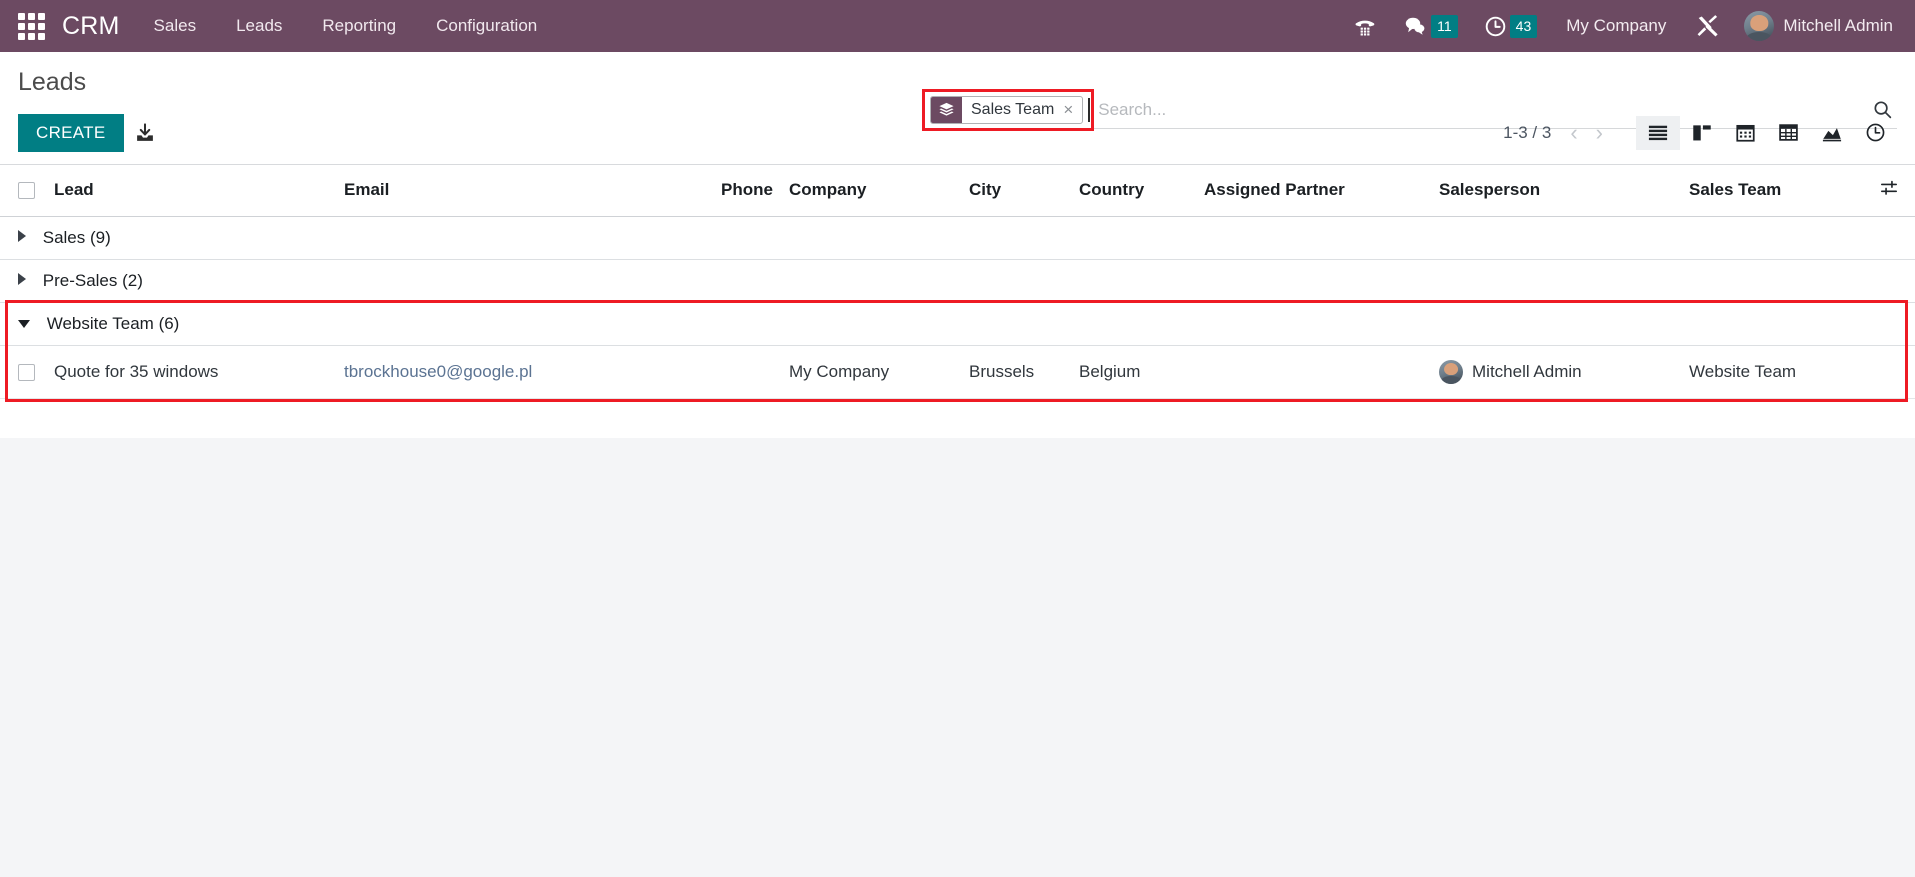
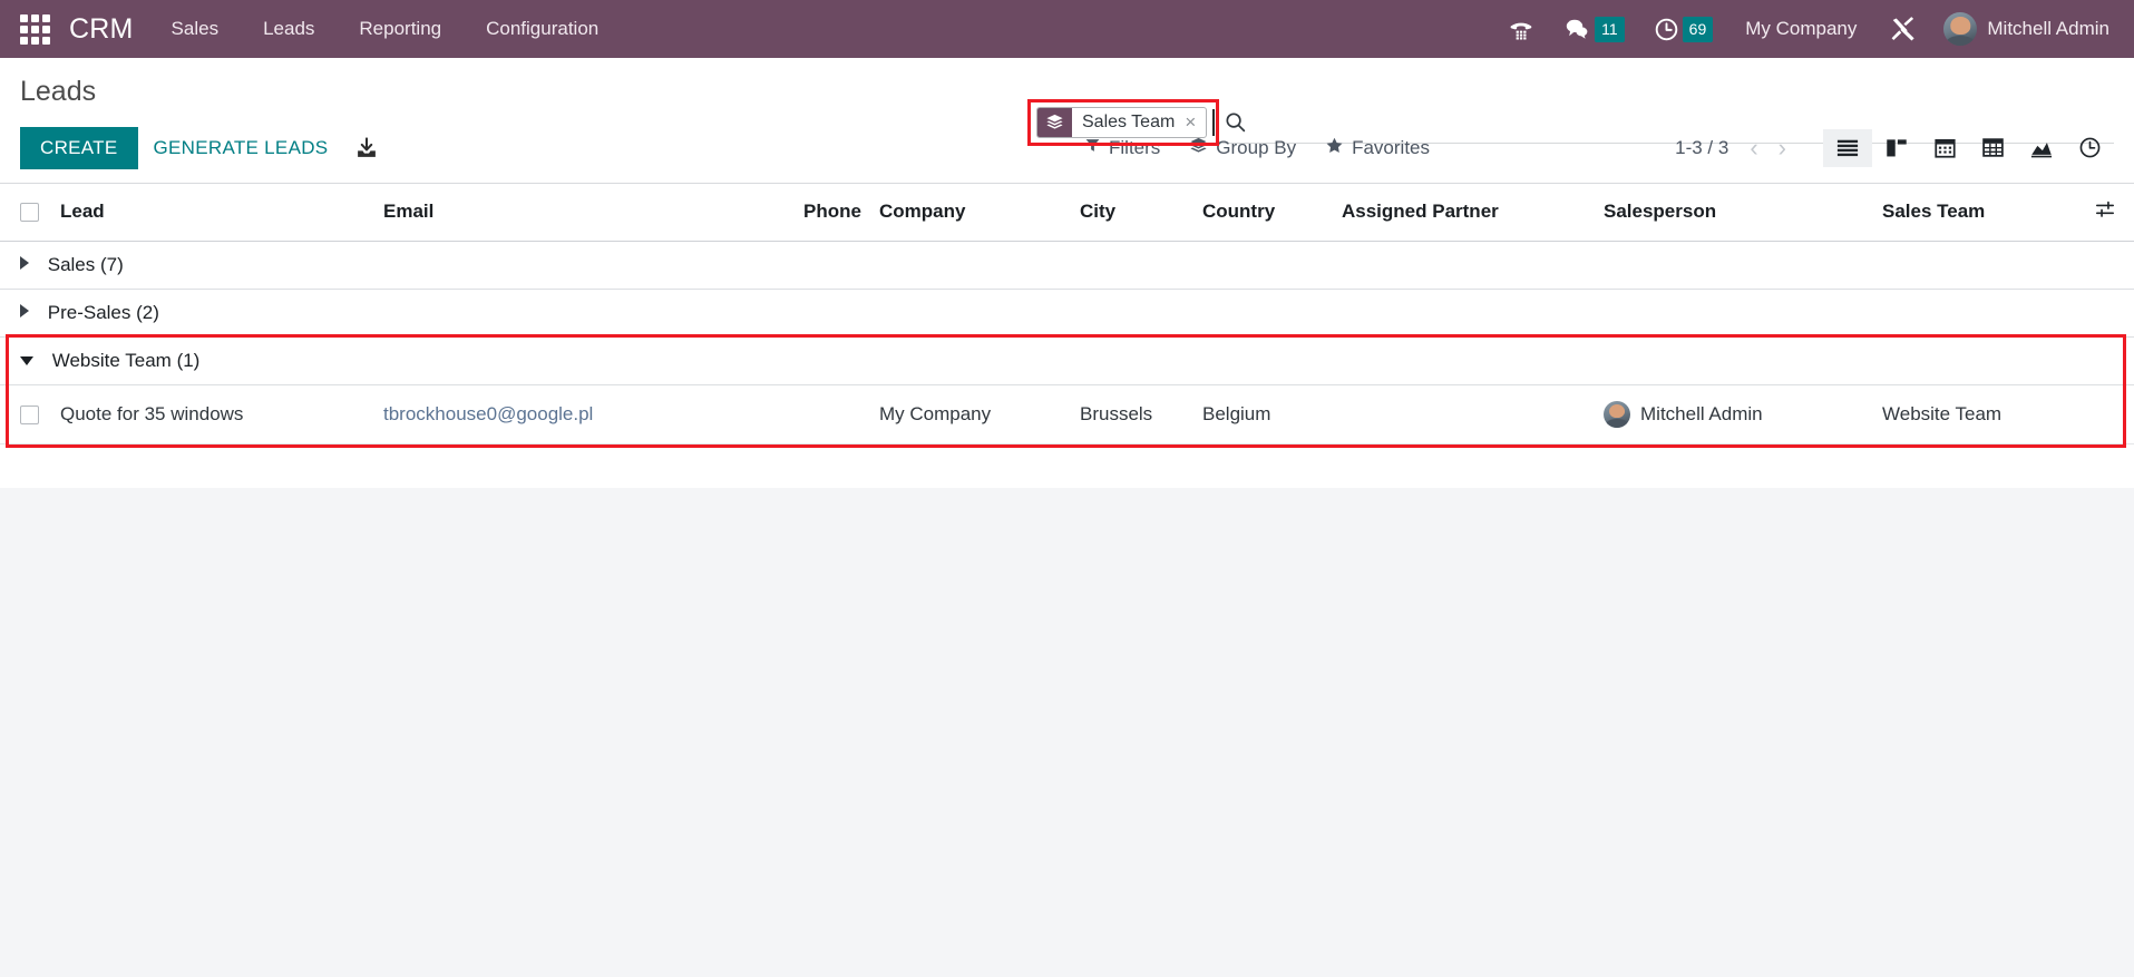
  CRM
  Sales
  Leads
  Reporting
  Configuration
  11
- 43
+ 69
  My Company
  Mitchell Admin
  Leads
  Sales Team
  ×
- Search...
  CREATE
+ GENERATE LEADS
+ Filters
+ Group By
+ Favorites
  1-3 / 3
  ‹
  ›
  	Lead	Email	Phone	Company	City	Country	Assigned Partner	Salesperson	Sales Team
- Sales (9)
+ Sales (7)
  Pre-Sales (2)
- Website Team (6)
+ Website Team (1)
  	Quote for 35 windows	tbrockhouse0@google.pl		My Company	Brussels	Belgium		Mitchell Admin	Website Team
